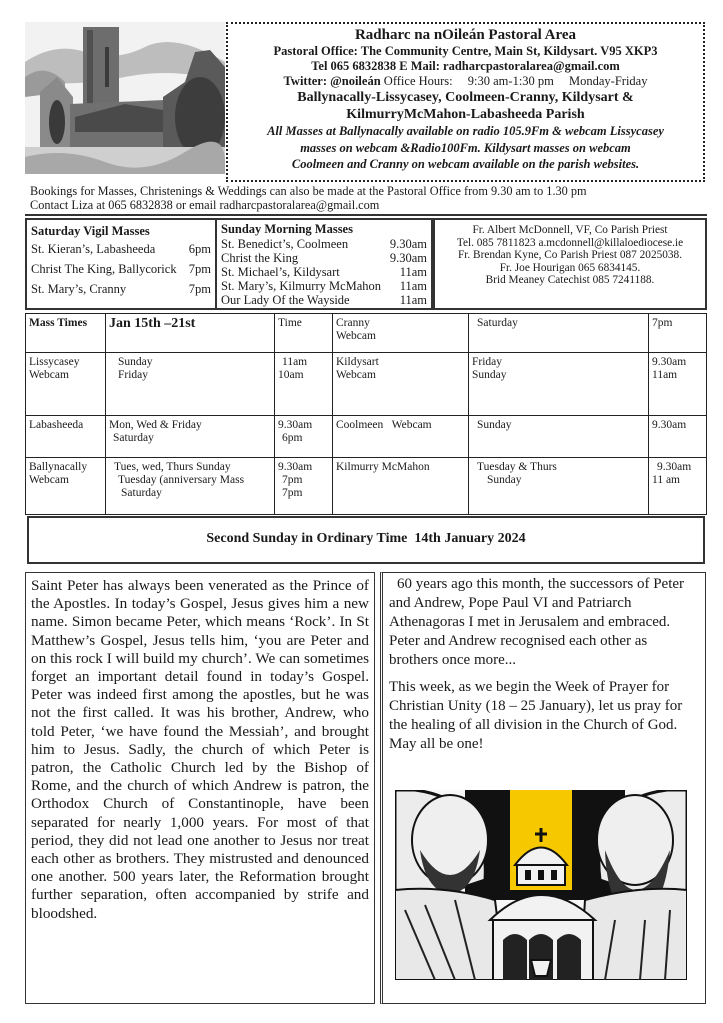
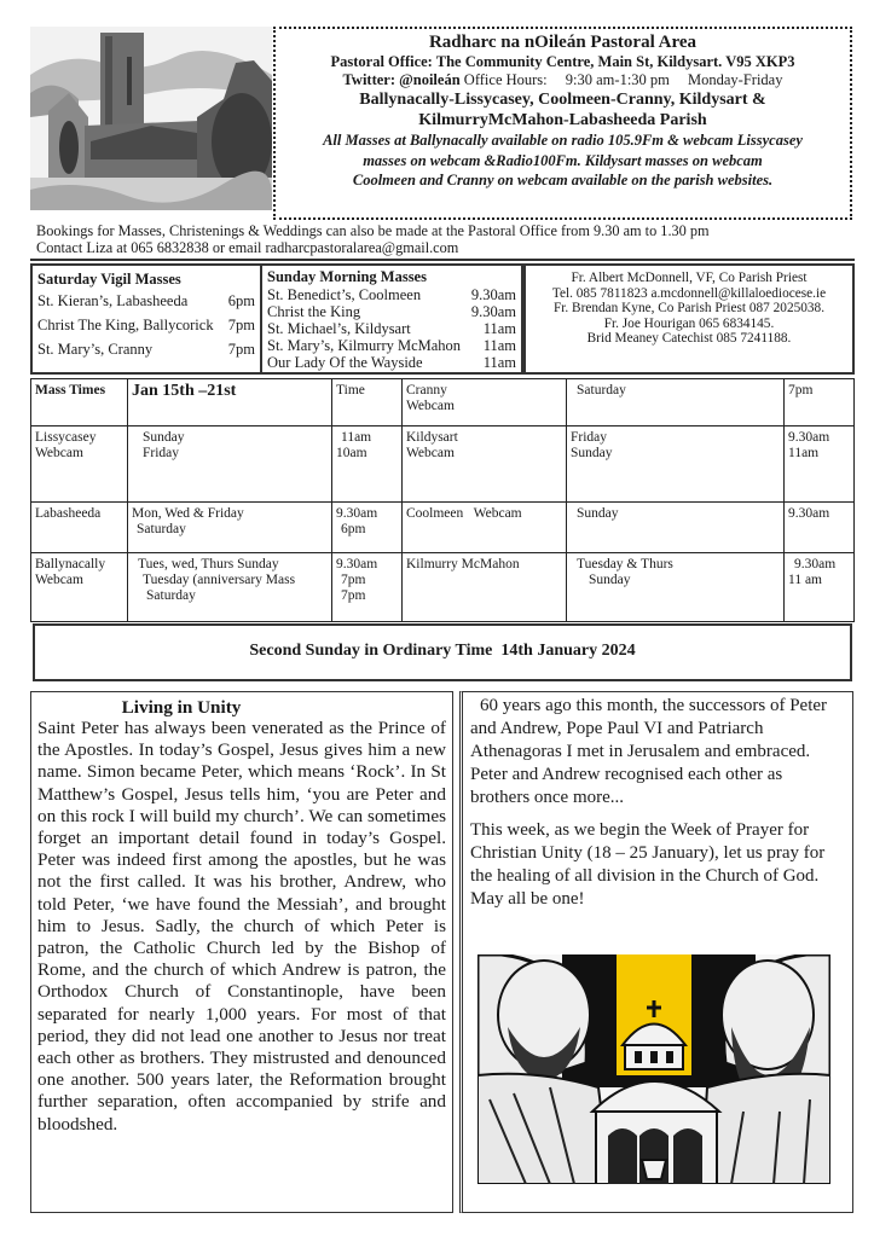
  Radharc na nOileán Pastoral Area
  Pastoral Office: The Community Centre, Main St, Kildysart. V95 XKP3
- Tel 065 6832838 E Mail: radharcpastoralarea@gmail.com
  Twitter: @noileán Office Hours: 9:30 am-1:30 pm Monday-Friday
  Ballynacally-Lissycasey, Coolmeen-Cranny, Kildysart &
  KilmurryMcMahon-Labasheeda Parish
  All Masses at Ballynacally available on radio 105.9Fm & webcam Lissycasey
  masses on webcam &Radio100Fm. Kildysart masses on webcam
  Coolmeen and Cranny on webcam available on the parish websites.
  Bookings for Masses, Christenings & Weddings can also be made at the Pastoral Office from 9.30 am to 1.30 pm
  Contact Liza at 065 6832838 or email radharcpastoralarea@gmail.com
  Saturday Vigil Masses
  St. Kieran’s, Labasheeda
  6pm
  Christ The King, Ballycorick
  7pm
  St. Mary’s, Cranny
  7pm
  Sunday Morning Masses
  St. Benedict’s, Coolmeen
  9.30am
  Christ the King
  9.30am
  St. Michael’s, Kildysart
  11am
  St. Mary’s, Kilmurry McMahon
  11am
  Our Lady Of the Wayside
  11am
  Fr. Albert McDonnell, VF, Co Parish Priest
  Tel. 085 7811823 a.mcdonnell@killaloediocese.ie
  Fr. Brendan Kyne, Co Parish Priest 087 2025038.
  Fr. Joe Hourigan 065 6834145.
  Brid Meaney Catechist 085 7241188.
  Mass Times	Jan 15th –21st	Time	CrannyWebcam	Saturday	7pm
  LissycaseyWebcam	SundayFriday	11am10am	KildysartWebcam	FridaySunday	9.30am11am
  Labasheeda	Mon, Wed & FridaySaturday	9.30am6pm	Coolmeen Webcam	Sunday	9.30am
  BallynacallyWebcam	Tues, wed, Thurs SundayTuesday (anniversary MassSaturday	9.30am7pm7pm	Kilmurry McMahon	Tuesday & ThursSunday	9.30am11 am
  Second Sunday in Ordinary Time 14th January 2024
+ Living in Unity
  Saint Peter has always been venerated as the Prince of the Apostles. In today’s Gospel, Jesus gives him a new name. Simon became Peter, which means ‘Rock’. In St Matthew’s Gospel, Jesus tells him, ‘you are Peter and on this rock I will build my church’. We can sometimes forget an important detail found in today’s Gospel. Peter was indeed first among the apostles, but he was not the first called. It was his brother, Andrew, who told Peter, ‘we have found the Messiah’, and brought him to Jesus. Sadly, the church of which Peter is patron, the Catholic Church led by the Bishop of Rome, and the church of which Andrew is patron, the Orthodox Church of Constantinople, have been separated for nearly 1,000 years. For most of that period, they did not lead one another to Jesus nor treat each other as brothers. They mistrusted and denounced one another. 500 years later, the Reformation brought further separation, often accompanied by strife and bloodshed.
  60 years ago this month, the successors of Peter and Andrew, Pope Paul VI and Patriarch Athenagoras I met in Jerusalem and embraced. Peter and Andrew recognised each other as brothers once more...
  This week, as we begin the Week of Prayer for Christian Unity (18 – 25 January), let us pray for the healing of all division in the Church of God. May all be one!
